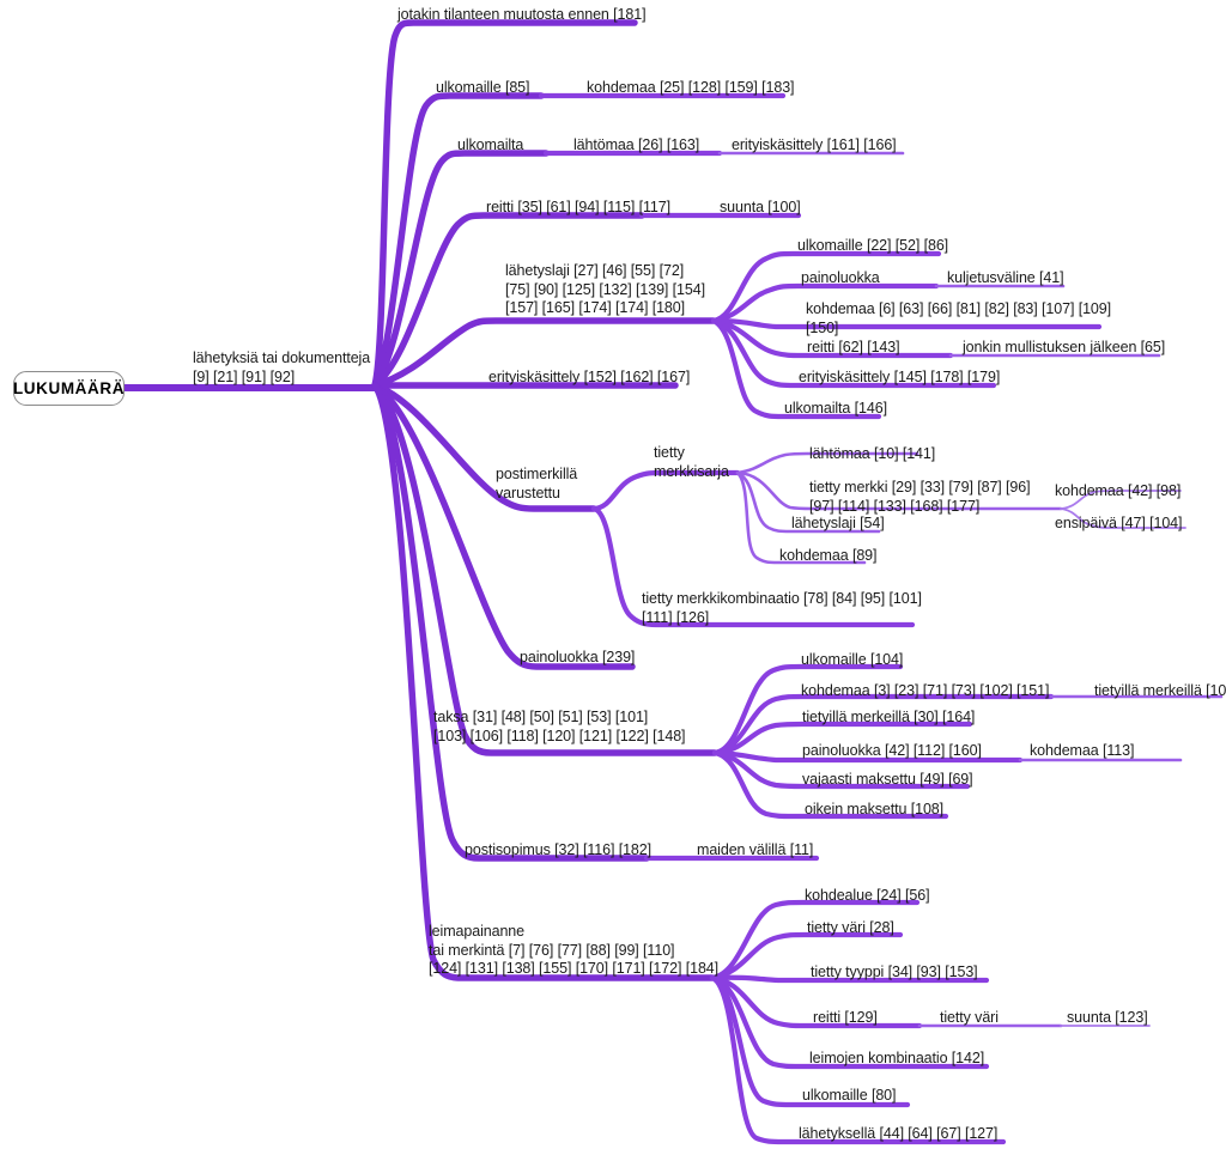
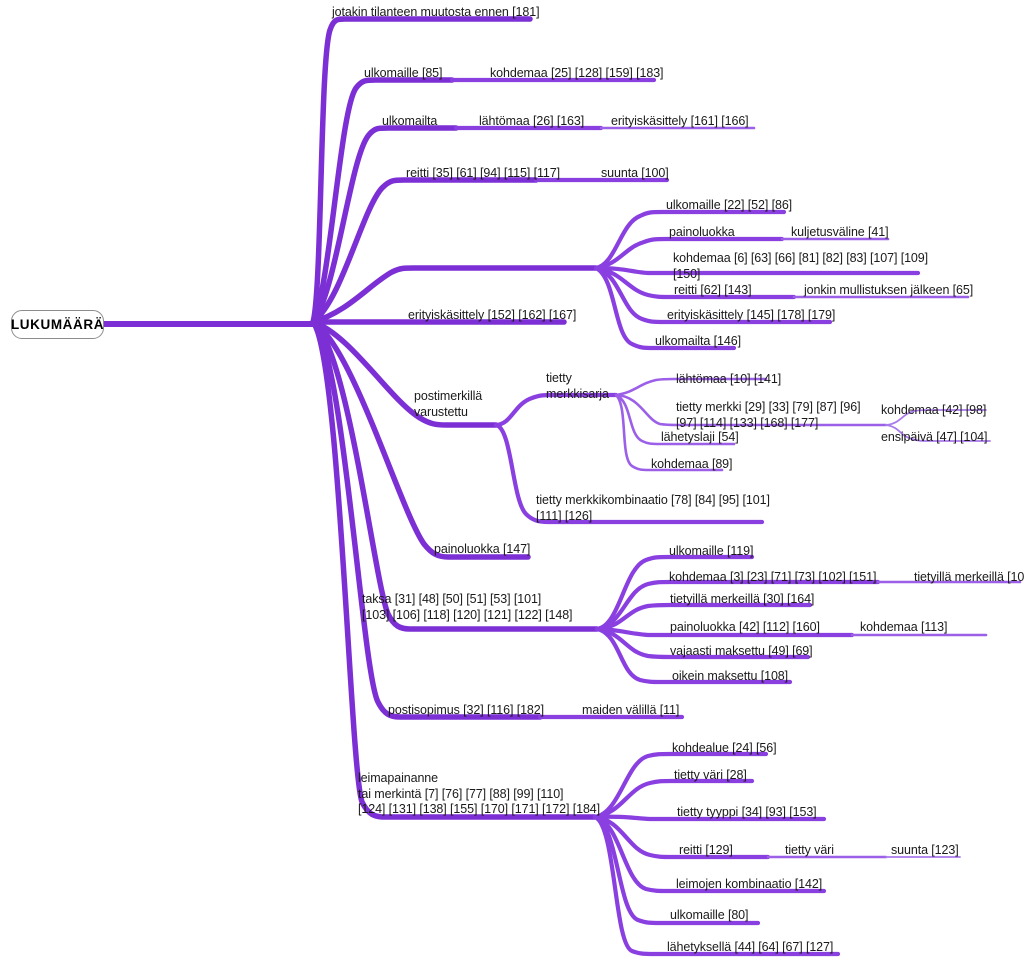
  LUKUMÄÄRÄ
- lähetyksiä tai dokumentteja
- [9] [21] [91] [92]
  jotakin tilanteen muutosta ennen [181]
  ulkomaille [85]
  ulkomailta
  reitti [35] [61] [94] [115] [117]
- lähetyslaji [27] [46] [55] [72]
- [75] [90] [125] [132] [139] [154]
- [157] [165] [174] [174] [180]
  erityiskäsittely [152] [162] [167]
  postimerkillä
  varustettu
- painoluokka [239]
+ painoluokka [147]
  taksa [31] [48] [50] [51] [53] [101]
  [103] [106] [118] [120] [121] [122] [148]
  postisopimus [32] [116] [182]
  leimapainanne
  tai merkintä [7] [76] [77] [88] [99] [110]
  [124] [131] [138] [155] [170] [171] [172] [184]
  kohdemaa [25] [128] [159] [183]
  lähtömaa [26] [163]
  erityiskäsittely [161] [166]
  suunta [100]
  ulkomaille [22] [52] [86]
  painoluokka
  kuljetusväline [41]
  kohdemaa [6] [63] [66] [81] [82] [83] [107] [109]
  [150]
  reitti [62] [143]
  jonkin mullistuksen jälkeen [65]
  erityiskäsittely [145] [178] [179]
  ulkomailta [146]
  tietty
  merkkisarja
  lähtömaa [10] [141]
  tietty merkki [29] [33] [79] [87] [96]
  [97] [114] [133] [168] [177]
  kohdemaa [42] [98]
  ensipäivä [47] [104]
  lähetyslaji [54]
  kohdemaa [89]
  tietty merkkikombinaatio [78] [84] [95] [101]
  [111] [126]
- ulkomaille [104]
+ ulkomaille [119]
  kohdemaa [3] [23] [71] [73] [102] [151]
  tietyillä merkeillä [10
  tietyillä merkeillä [30] [164]
  painoluokka [42] [112] [160]
  kohdemaa [113]
  vajaasti maksettu [49] [69]
  oikein maksettu [108]
  maiden välillä [11]
  kohdealue [24] [56]
  tietty väri [28]
  tietty tyyppi [34] [93] [153]
  reitti [129]
  tietty väri
  suunta [123]
  leimojen kombinaatio [142]
  ulkomaille [80]
  lähetyksellä [44] [64] [67] [127]
